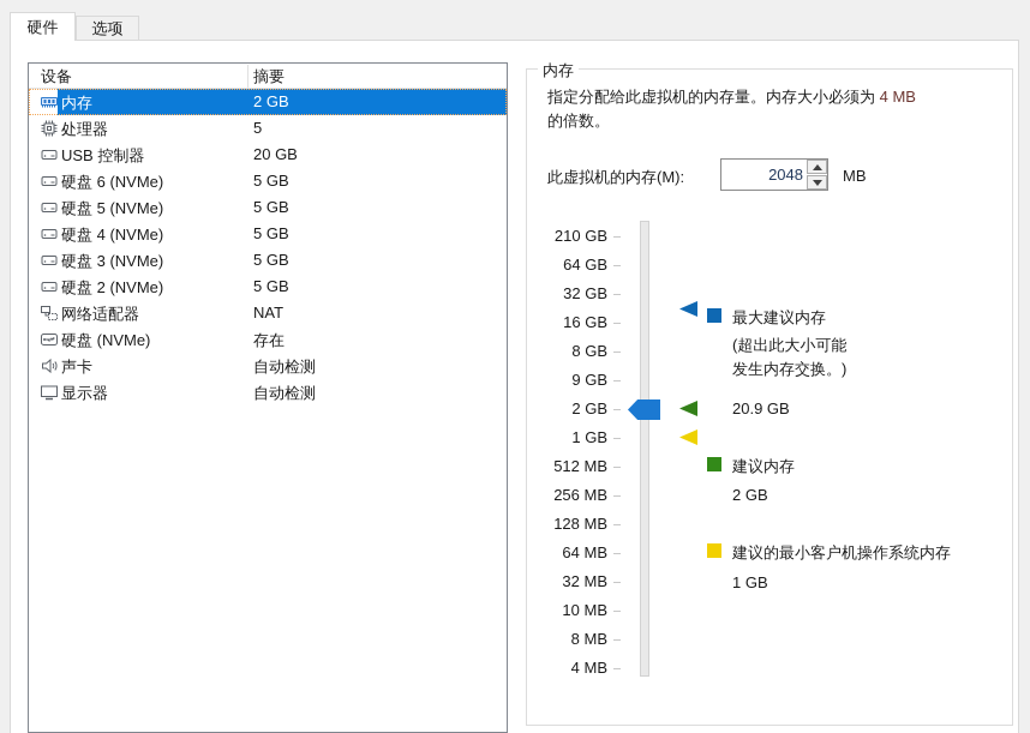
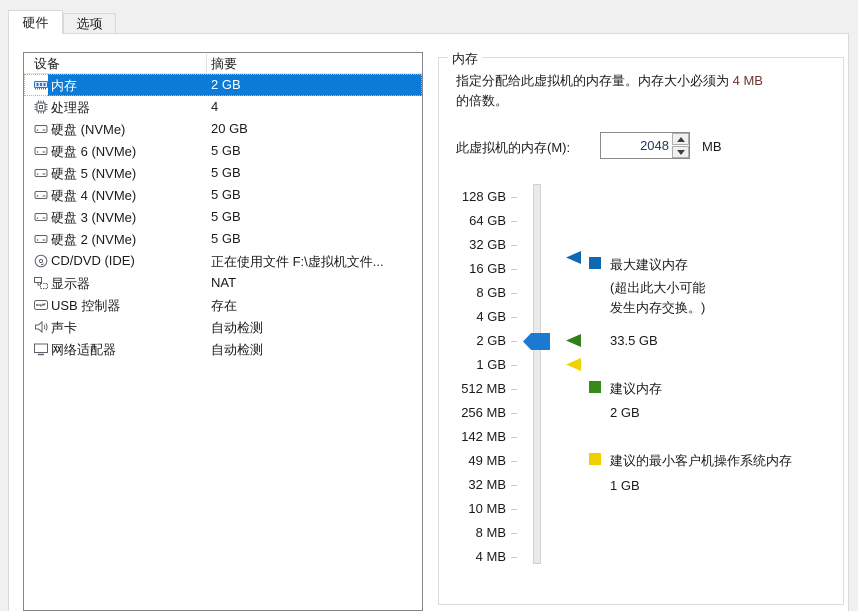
  硬件
  选项
  设备
  摘要
  内存
  2 GB
  处理器
- 5
+ 4
- USB 控制器
+ 硬盘 (NVMe)
  20 GB
  硬盘 6 (NVMe)
  5 GB
  硬盘 5 (NVMe)
  5 GB
  硬盘 4 (NVMe)
  5 GB
  硬盘 3 (NVMe)
  5 GB
  硬盘 2 (NVMe)
  5 GB
+ CD/DVD (IDE)
+ 正在使用文件 F:\虚拟机文件...
- 网络适配器
+ 显示器
  NAT
- 硬盘 (NVMe)
+ USB 控制器
  存在
  声卡
  自动检测
- 显示器
+ 网络适配器
  自动检测
  内存
  指定分配给此虚拟机的内存量。内存大小必须为 4 MB
  的倍数。
  此虚拟机的内存(M):
  2048
  MB
- 210 GB
+ 128 GB
  64 GB
  32 GB
  16 GB
  8 GB
- 9 GB
+ 4 GB
  2 GB
  1 GB
  512 MB
  256 MB
- 128 MB
+ 142 MB
- 64 MB
+ 49 MB
  32 MB
  10 MB
  8 MB
  4 MB
  最大建议内存
  (超出此大小可能
  发生内存交换。)
- 20.9 GB
+ 33.5 GB
  建议内存
  2 GB
  建议的最小客户机操作系统内存
  1 GB
